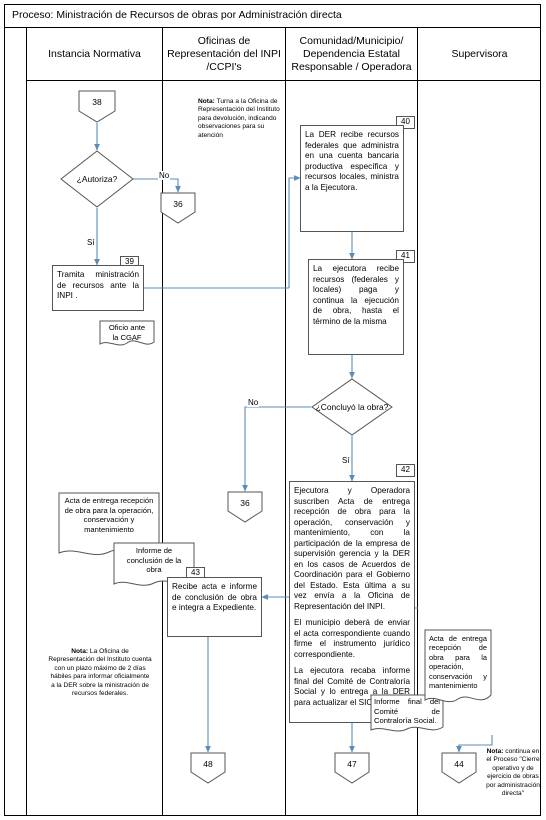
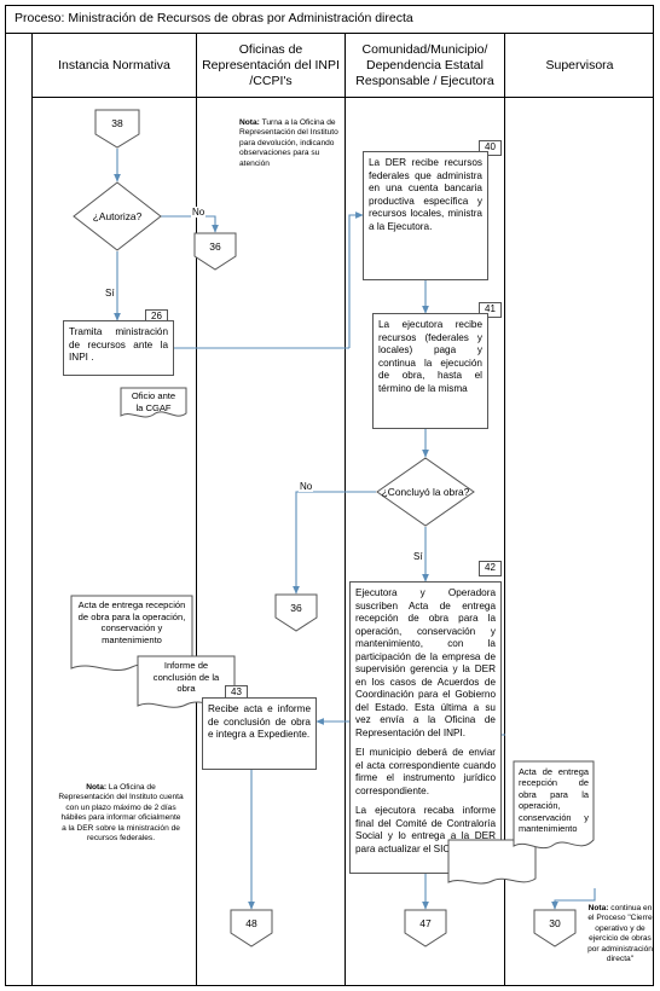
  Proceso: Ministración de Recursos de obras por Administración directa
  Instancia Normativa
  Oficinas de Representación del INPI /CCPI's
- Comunidad/Municipio/ Dependencia Estatal Responsable / Operadora
+ Comunidad/Municipio/ Dependencia Estatal Responsable / Ejecutora
  Supervisora
  38
  ¿Autoriza?
  No
  Sí
- 39
+ 26
  Tramita ministración de recursos ante la INPI .
  Oficio ante la CGAF
  Acta de entrega recepción de obra para la operación, conservación y mantenimiento
  36
  36
  Informe de conclusión de la obra
  43
  Recibe acta e informe de conclusión de obra e integra a Expediente.
  48
  40
  La DER recibe recursos federales que administra en una cuenta bancaria productiva específica y recursos locales, ministra a la Ejecutora.
  41
  La ejecutora recibe recursos (federales y locales) paga y continua la ejecución de obra, hasta el término de la misma
  ¿Concluyó la obra?
  No
  Sí
  42
  Ejecutora y Operadora suscriben Acta de entrega recepción de obra para la operación, conservación y mantenimiento, con la participación de la empresa de supervisión gerencia y la DER en los casos de Acuerdos de Coordinación para el Gobierno del Estado. Esta última a su vez envía a la Oficina de Representación del INPI.
  El municipio deberá de enviar el acta correspondiente cuando firme el instrumento jurídico correspondiente.
  La ejecutora recaba informe final del Comité de Contraloría Social y lo entrega a la DER para actualizar el SIC
- Informe final del Comité de Contraloría Social.
  47
  Acta de entrega recepción de obra para la operación, conservación y mantenimiento
- 44
+ 30
